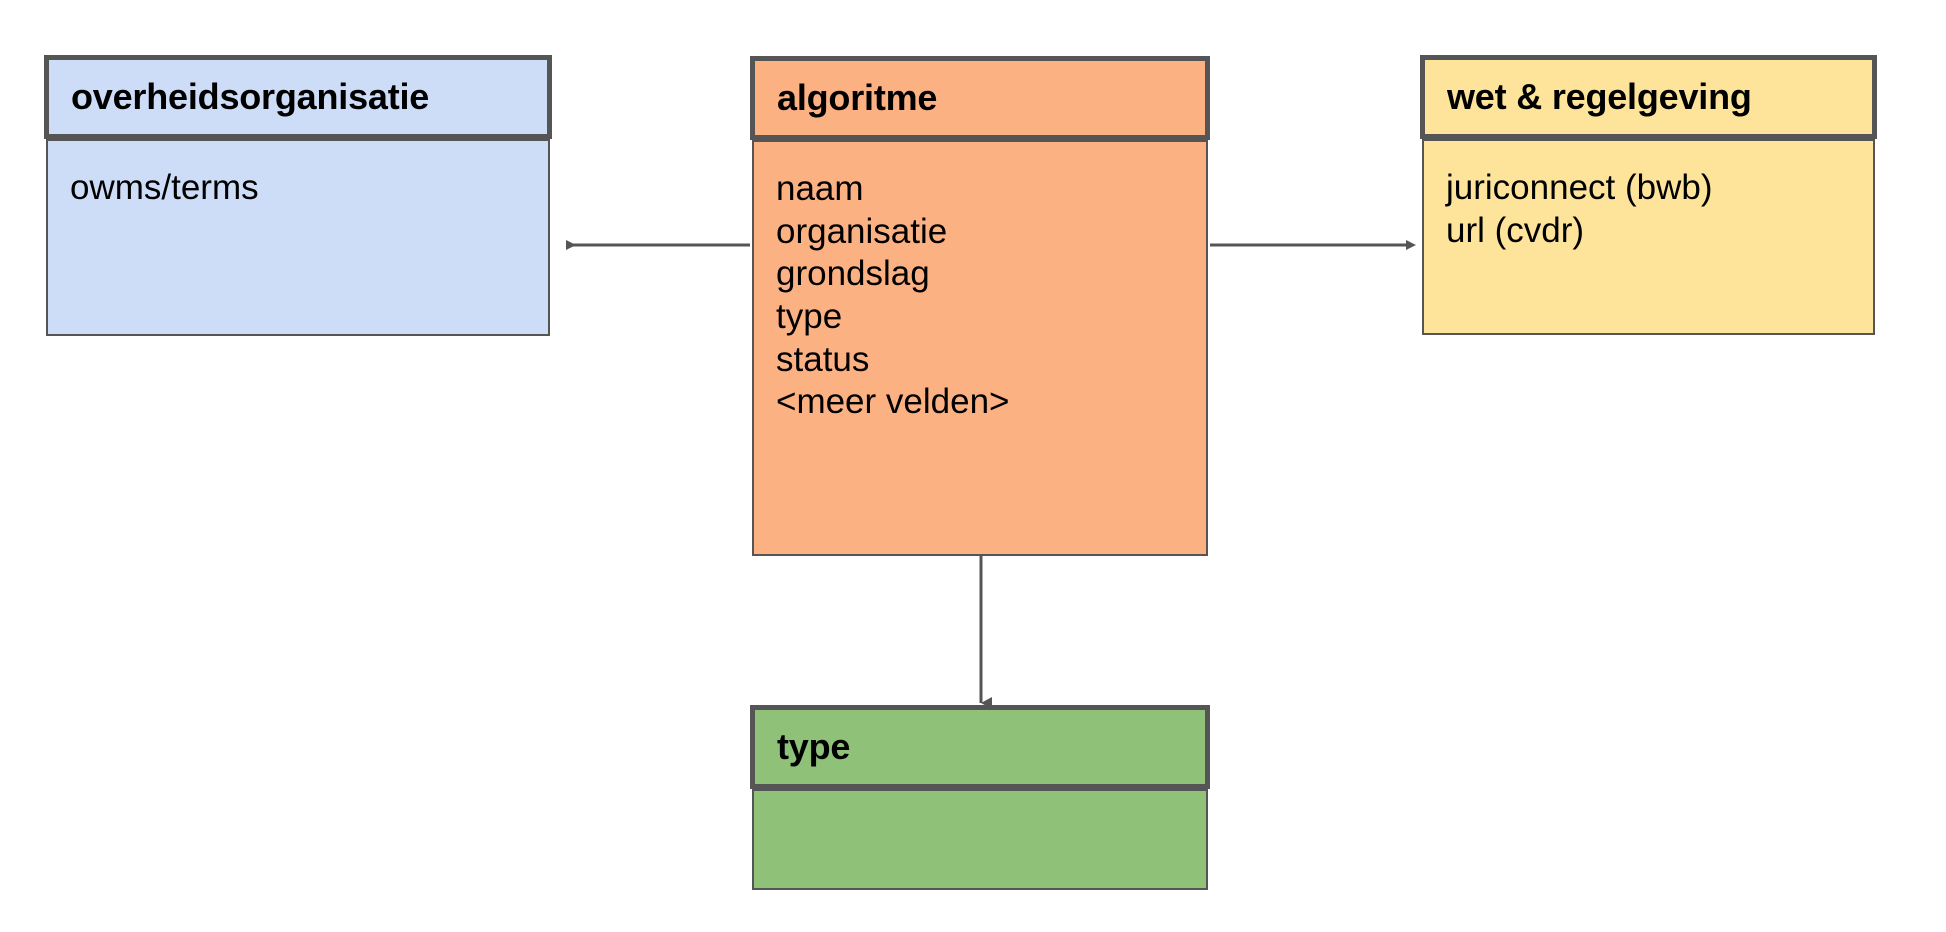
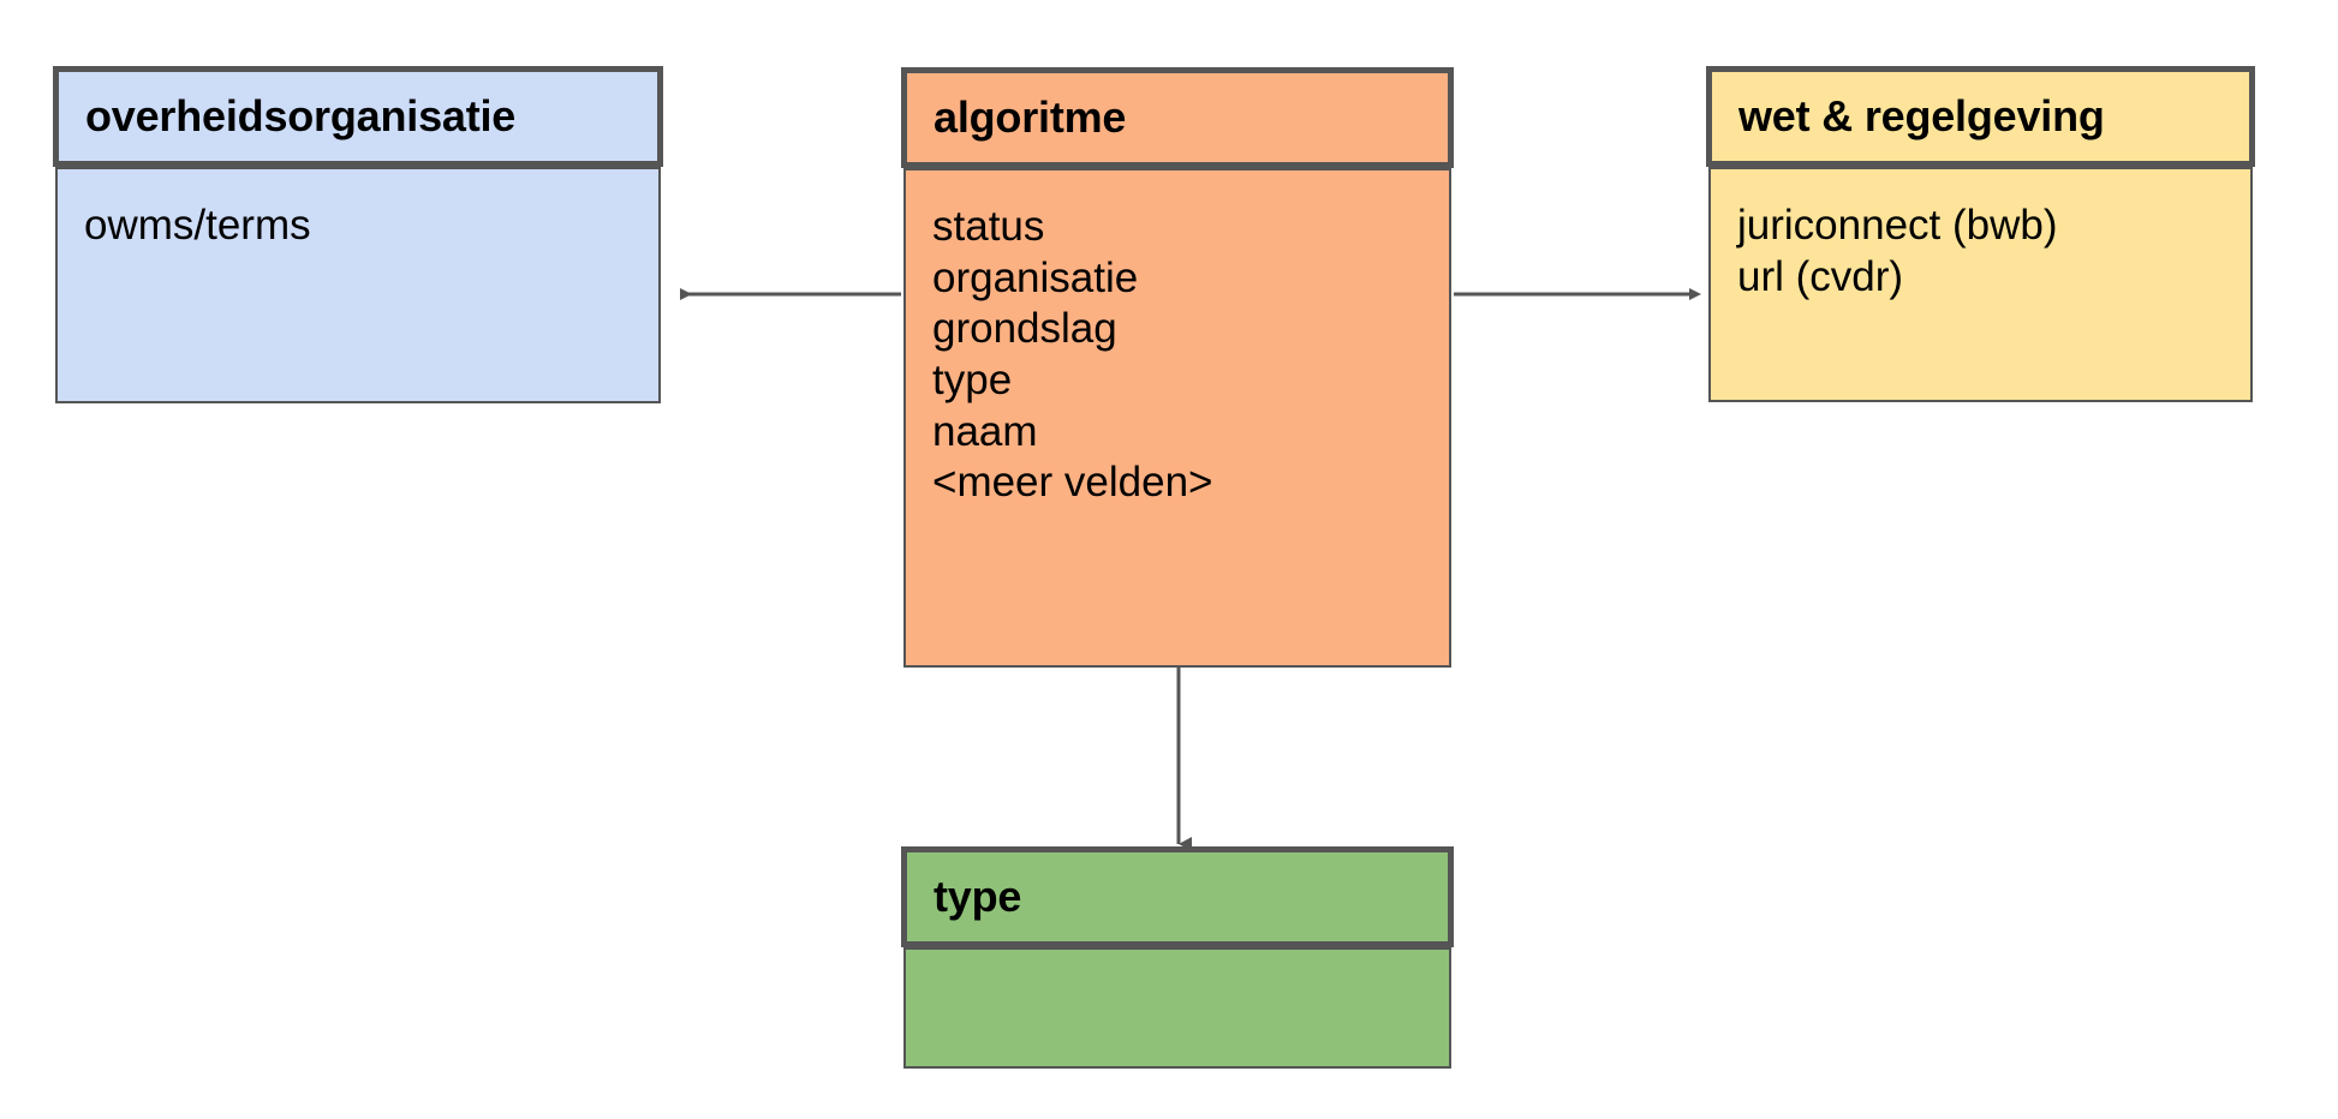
  overheidsorganisatie
  owms/terms
  algoritme
- naam
+ status
  organisatie
  grondslag
  type
- status
+ naam
  <meer velden>
  wet & regelgeving
  juriconnect (bwb)
  url (cvdr)
  type
